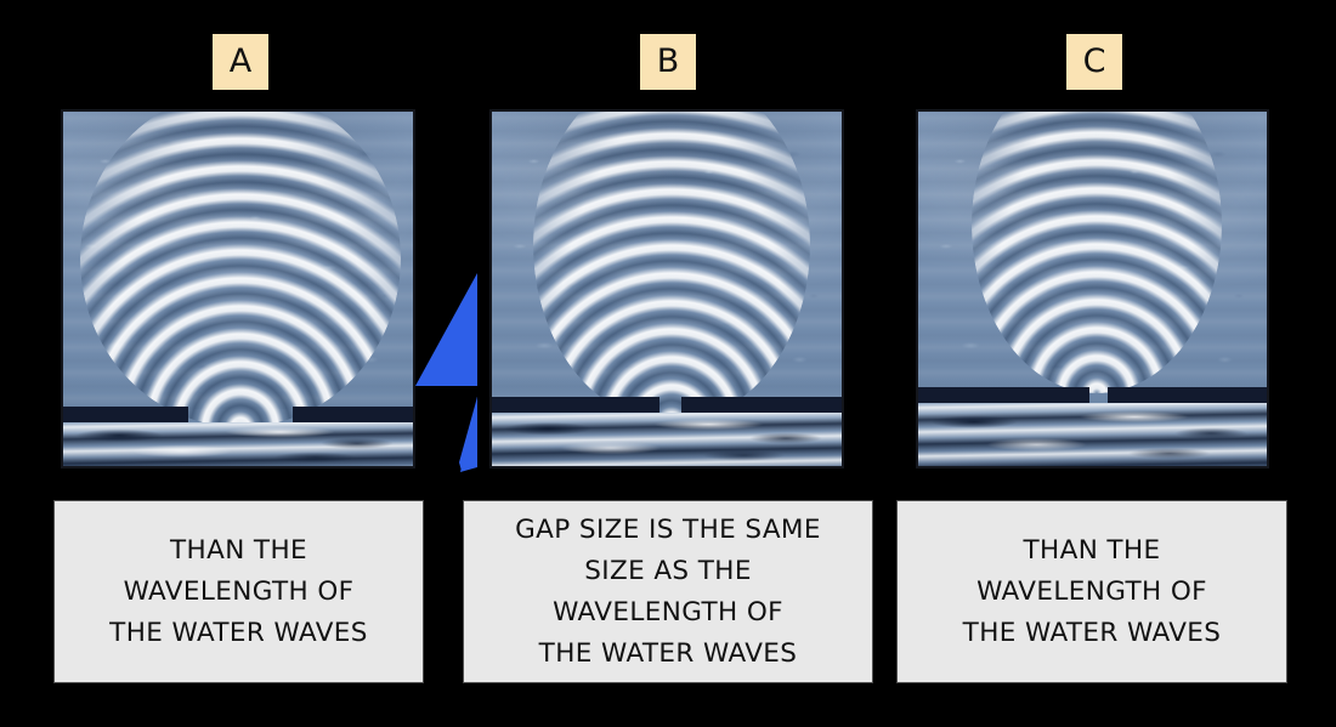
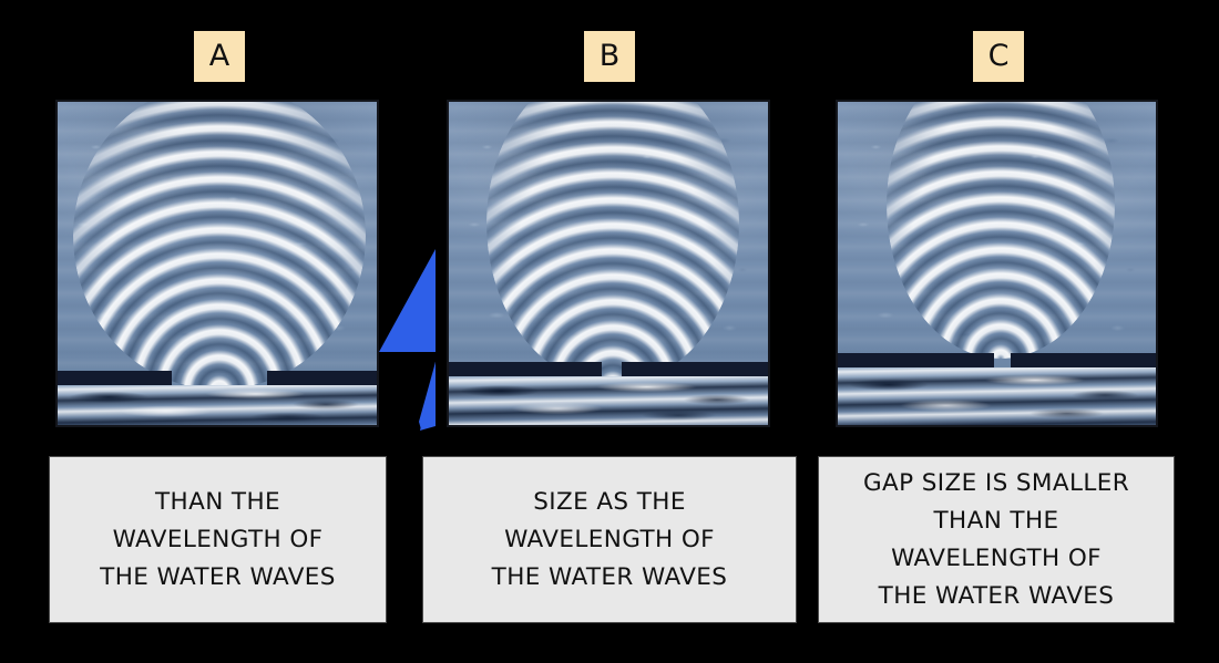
  A
  B
  C
  THAN THE
  WAVELENGTH OF
  THE WATER WAVES
- GAP SIZE IS THE SAME
  SIZE AS THE
  WAVELENGTH OF
  THE WATER WAVES
+ GAP SIZE IS SMALLER
  THAN THE
  WAVELENGTH OF
  THE WATER WAVES
